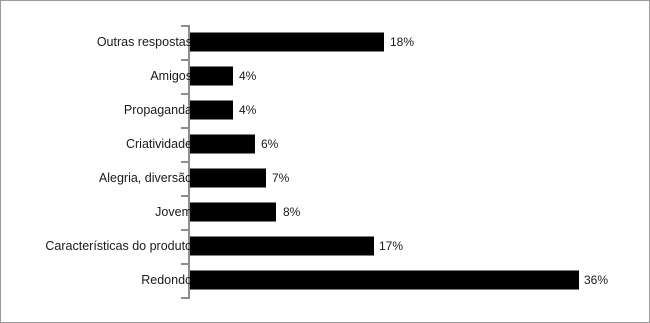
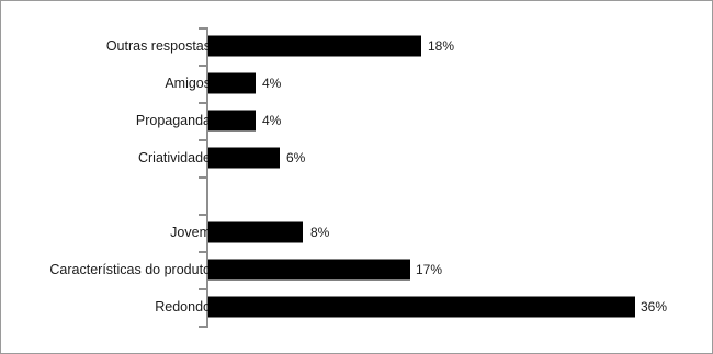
  Outras respostas
  18%
  Amigos
  4%
  Propaganda
  4%
  Criatividade
  6%
- Alegria, diversão
- 7%
  Jovem
  8%
  Características do produto
  17%
  Redondo
  36%
